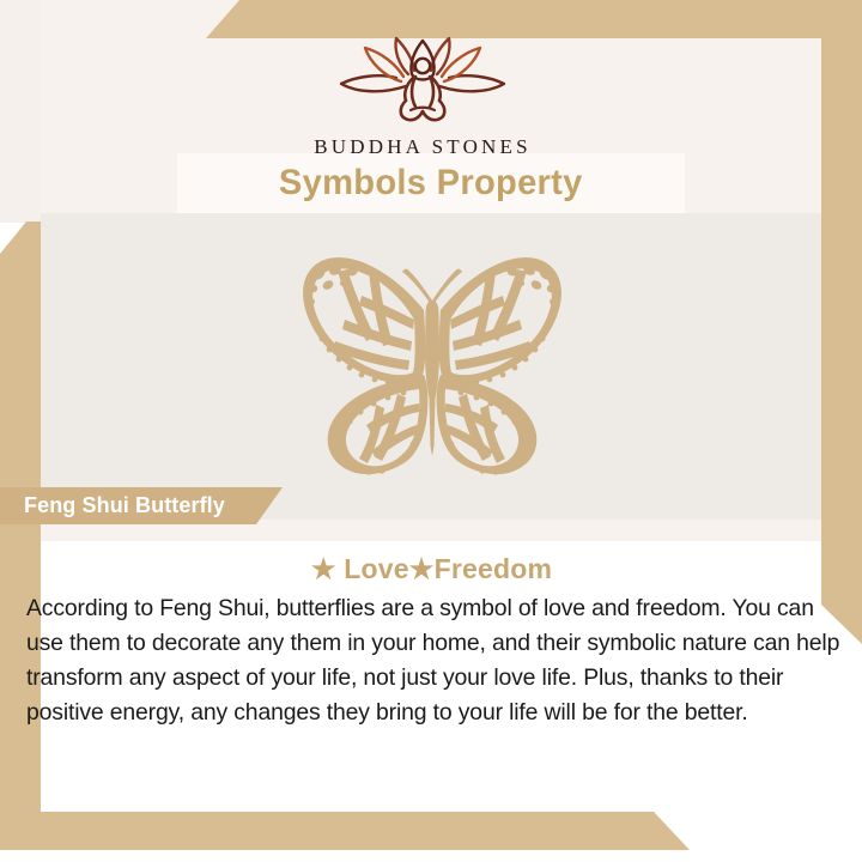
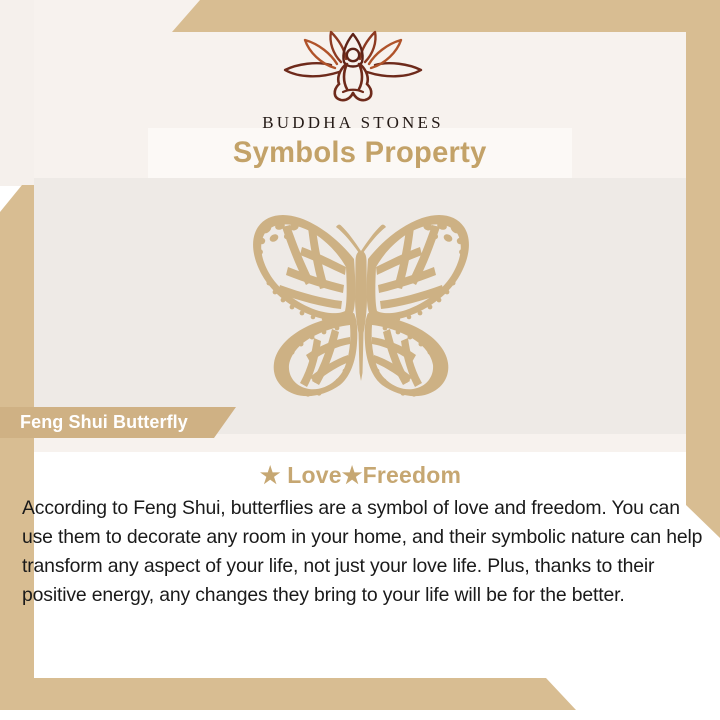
  BUDDHA STONES
  Symbols Property
  Feng Shui Butterfly
  ★ Love★Freedom
- According to Feng Shui, butterflies are a symbol of love and freedom. You can use them to decorate any them in your home, and their symbolic nature can help transform any aspect of your life, not just your love life. Plus, thanks to their positive energy, any changes they bring to your life will be for the better.
+ According to Feng Shui, butterflies are a symbol of love and freedom. You can use them to decorate any room in your home, and their symbolic nature can help transform any aspect of your life, not just your love life. Plus, thanks to their positive energy, any changes they bring to your life will be for the better.
